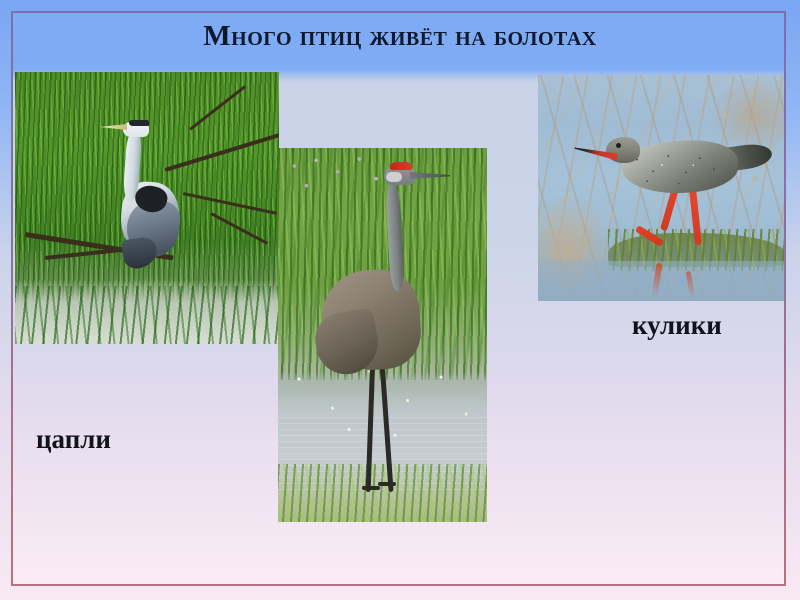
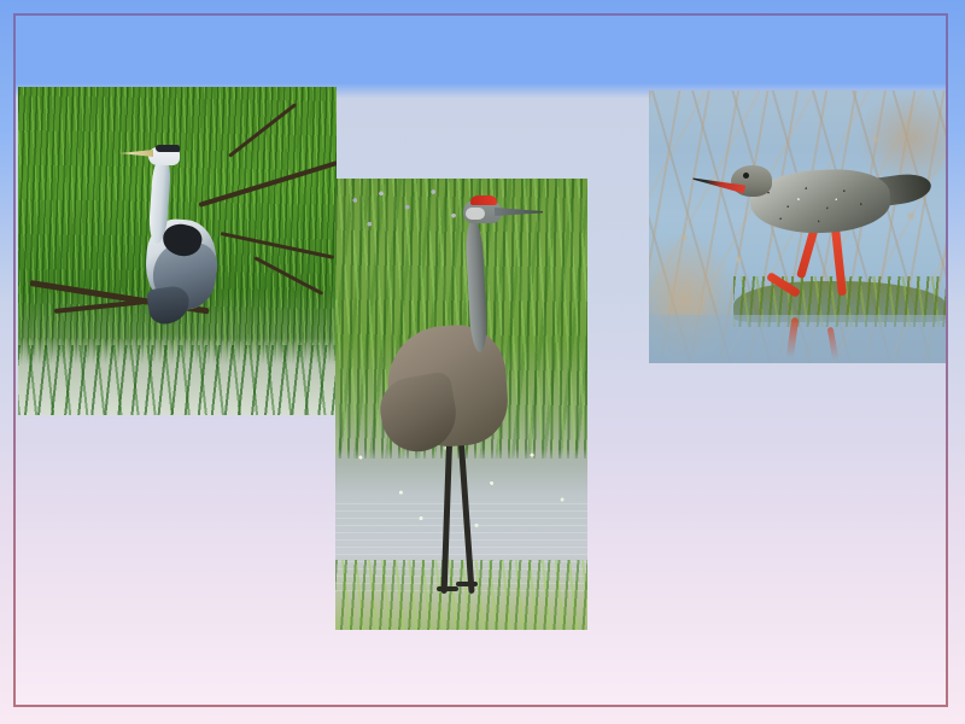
- Много птиц живёт на болотах
- цапли
- кулики
